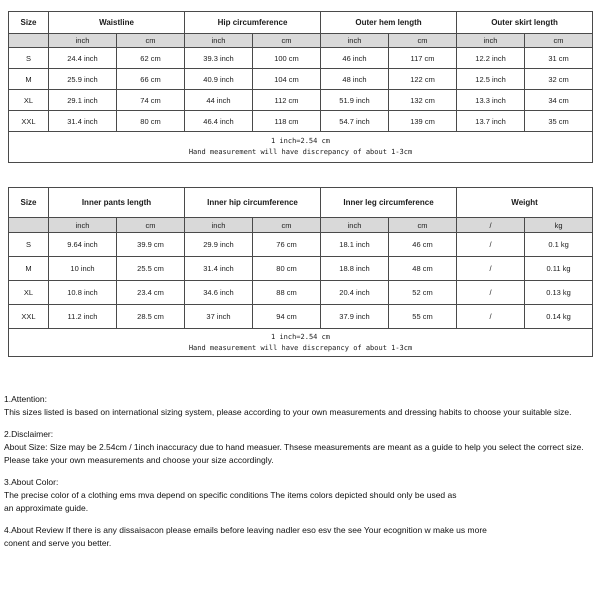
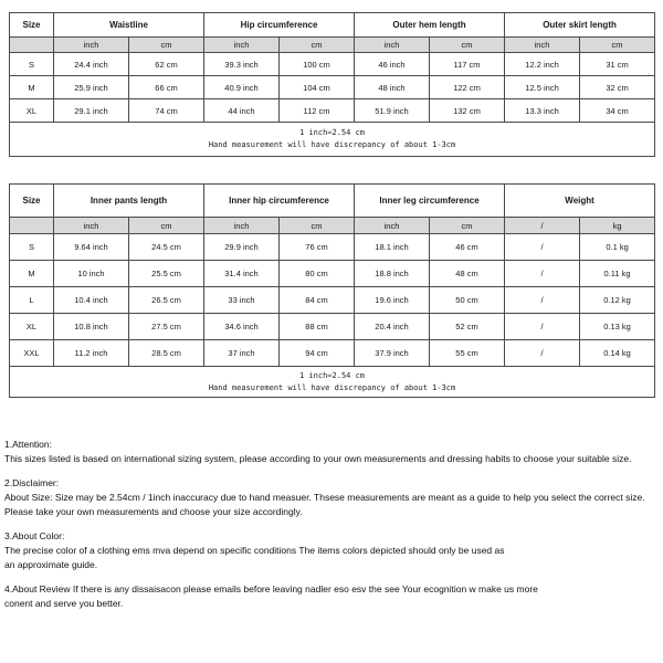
  Size	Waistline	Hip circumference	Outer hem length	Outer skirt length
  	inch	cm	inch	cm	inch	cm	inch	cm
  S	24.4 inch	62 cm	39.3 inch	100 cm	46 inch	117 cm	12.2 inch	31 cm
  M	25.9 inch	66 cm	40.9 inch	104 cm	48 inch	122 cm	12.5 inch	32 cm
  XL	29.1 inch	74 cm	44 inch	112 cm	51.9 inch	132 cm	13.3 inch	34 cm
- XXL	31.4 inch	80 cm	46.4 inch	118 cm	54.7 inch	139 cm	13.7 inch	35 cm
  1 inch=2.54 cm Hand measurement will have discrepancy of about 1-3cm
  Size	Inner pants length	Inner hip circumference	Inner leg circumference	Weight
  	inch	cm	inch	cm	inch	cm	/	kg
- S	9.64 inch	39.9 cm	29.9 inch	76 cm	18.1 inch	46 cm	/	0.1 kg
+ S	9.64 inch	24.5 cm	29.9 inch	76 cm	18.1 inch	46 cm	/	0.1 kg
  M	10 inch	25.5 cm	31.4 inch	80 cm	18.8 inch	48 cm	/	0.11 kg
+ L	10.4 inch	26.5 cm	33 inch	84 cm	19.6 inch	50 cm	/	0.12 kg
- XL	10.8 inch	23.4 cm	34.6 inch	88 cm	20.4 inch	52 cm	/	0.13 kg
+ XL	10.8 inch	27.5 cm	34.6 inch	88 cm	20.4 inch	52 cm	/	0.13 kg
  XXL	11.2 inch	28.5 cm	37 inch	94 cm	37.9 inch	55 cm	/	0.14 kg
  1 inch=2.54 cm Hand measurement will have discrepancy of about 1-3cm
  1.Attention:
  This sizes listed is based on international sizing system, please according to your own measurements and dressing habits to choose your suitable size.
  2.Disclaimer:
  About Size: Size may be 2.54cm / 1inch inaccuracy due to hand measuer. Thsese measurements are meant as a guide to help you select the correct size.
  Please take your own measurements and choose your size accordingly.
  3.About Color:
  The precise color of a clothing ems mva depend on specific conditions The items colors depicted should only be used as
  an approximate guide.
  4.About Review If there is any dissaisacon please emails before leaving nadler eso esv the see Your ecognition w make us more
  conent and serve you better.
